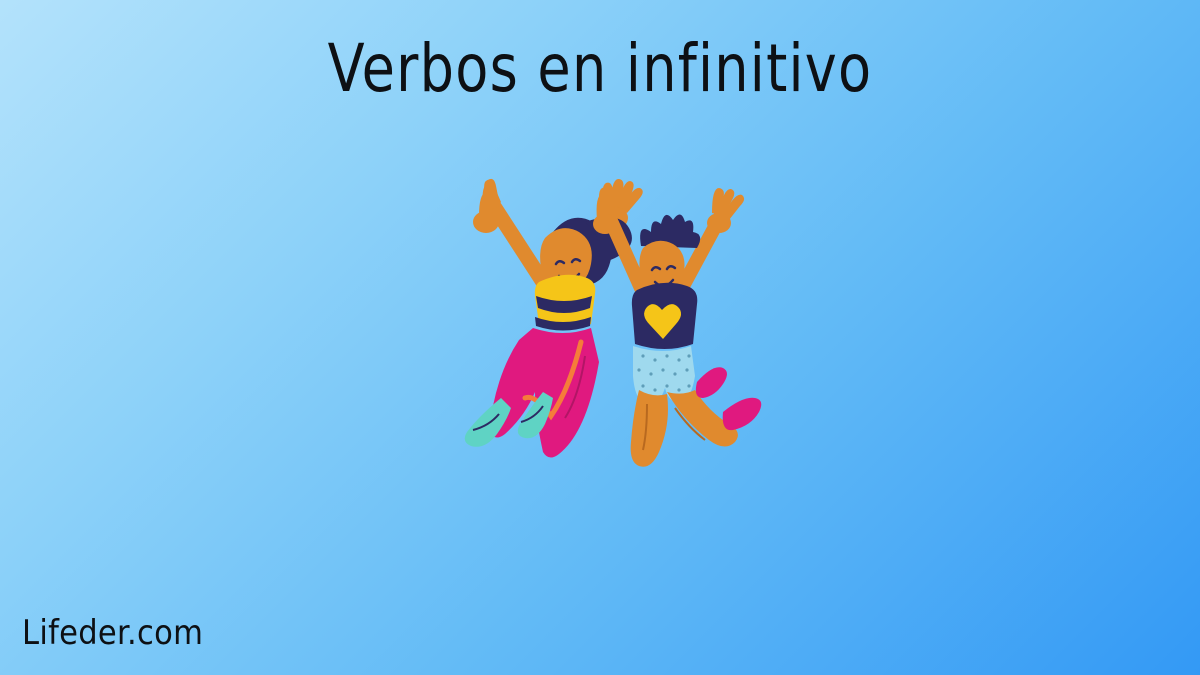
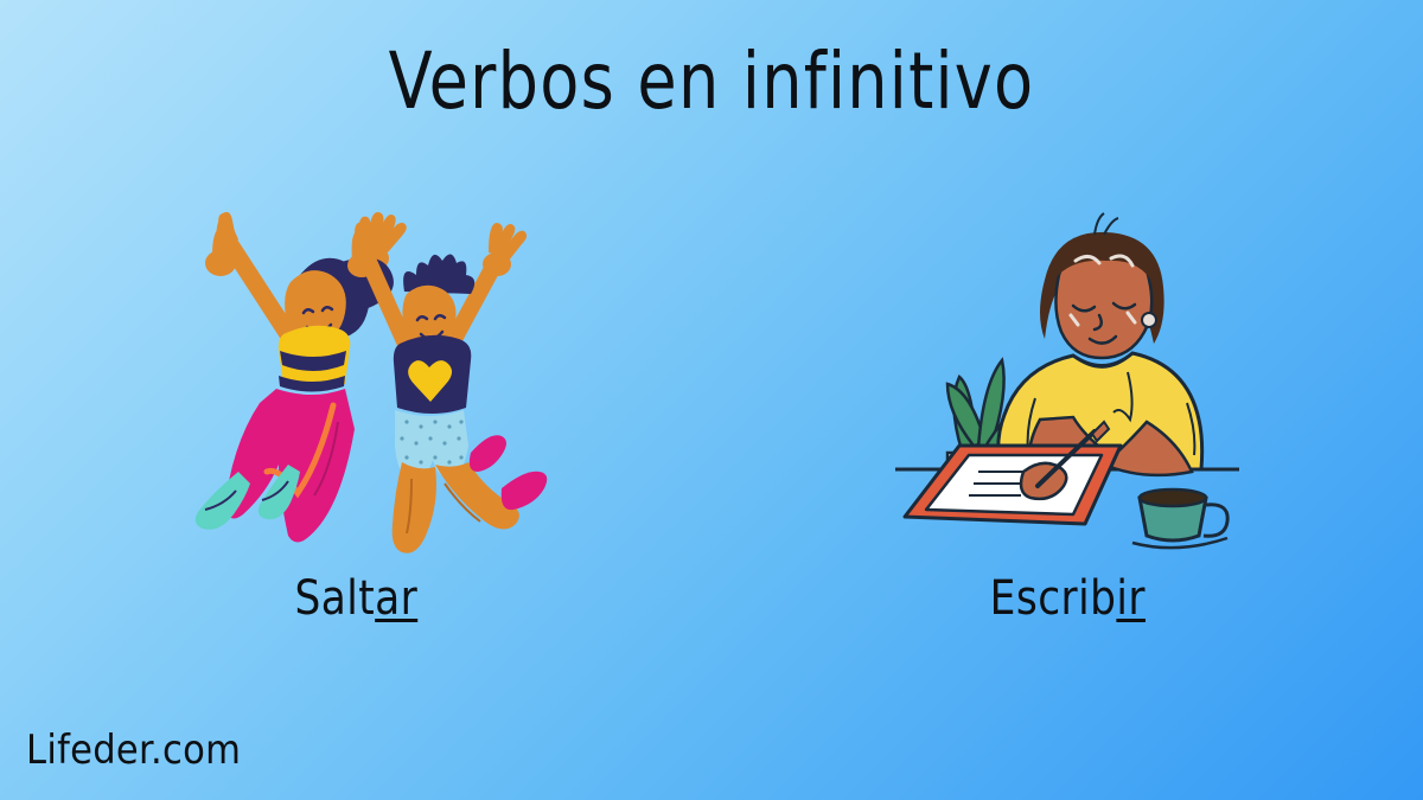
  Verbos en infinitivo
+ Saltar
+ Escribir
  Lifeder.com
